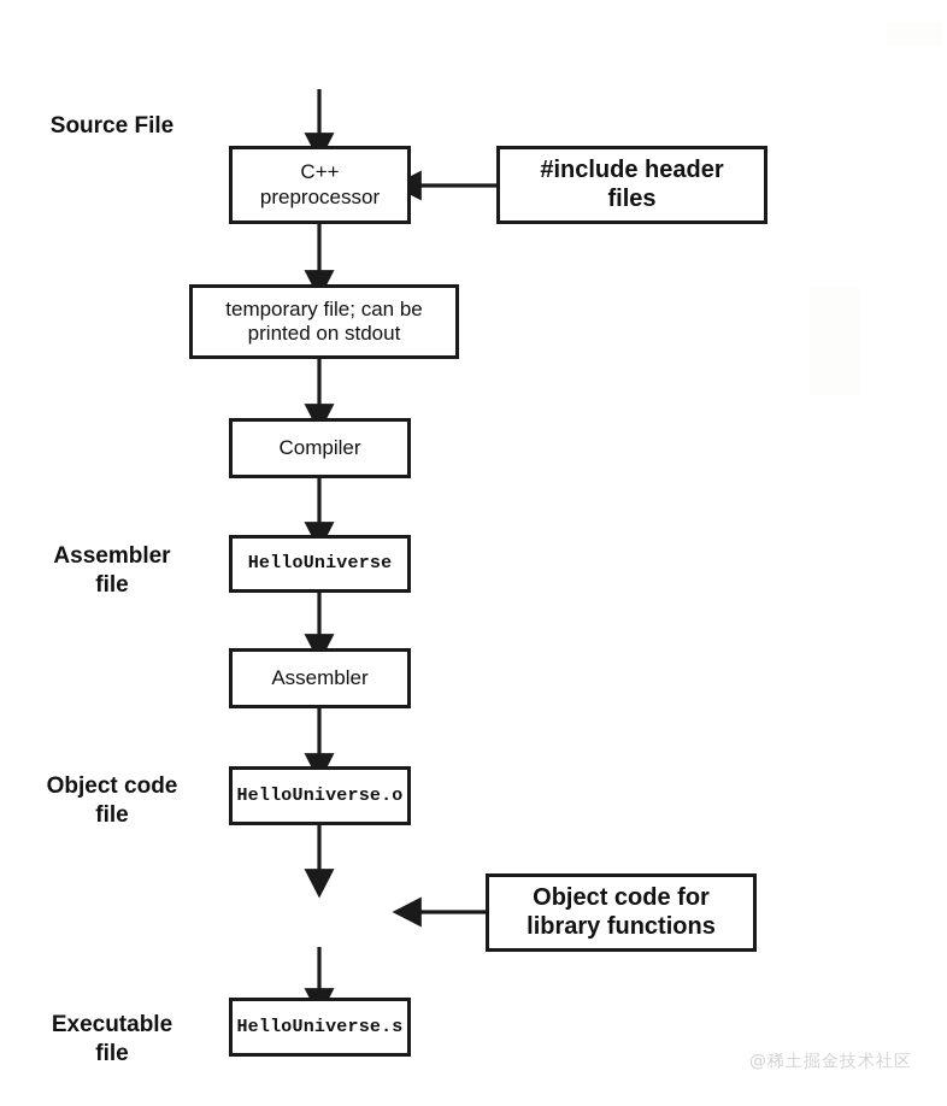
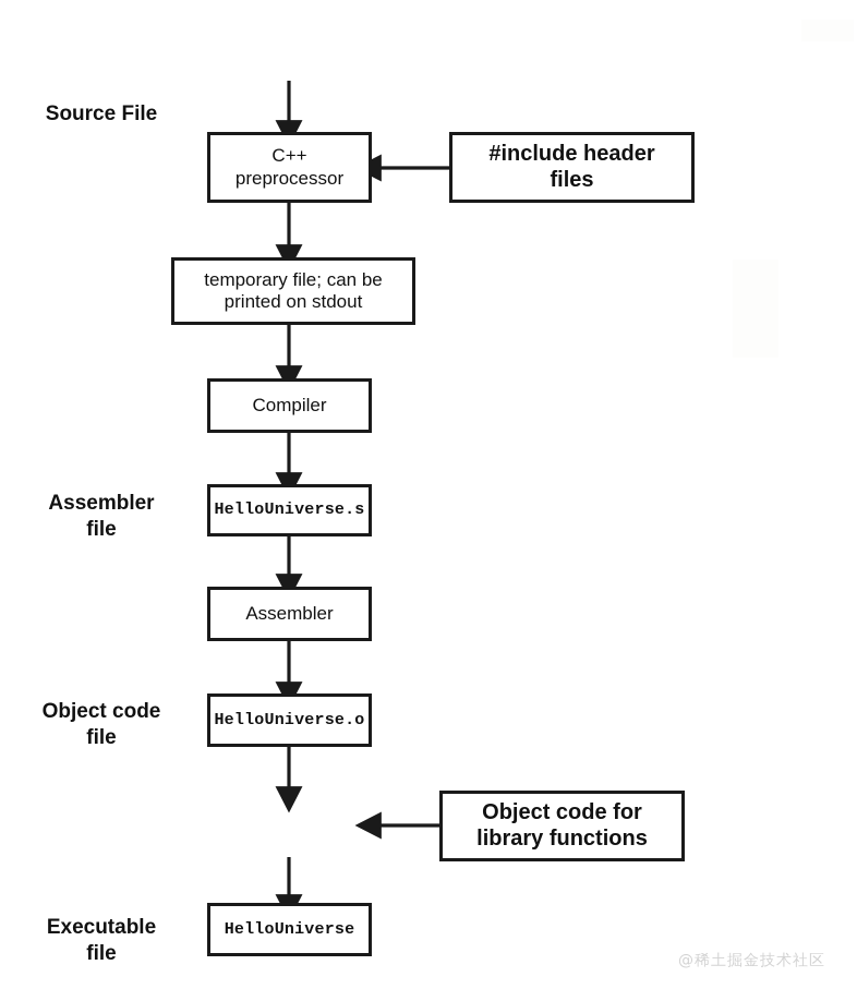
  Source File
  Assembler
  file
  Object code
  file
  Executable
  file
  C++
  preprocessor
  #include header
  files
  temporary file; can be
  printed on stdout
  Compiler
- HelloUniverse
+ HelloUniverse.s
  Assembler
  HelloUniverse.o
  Object code for
  library functions
- HelloUniverse.s
+ HelloUniverse
  @稀土掘金技术社区
